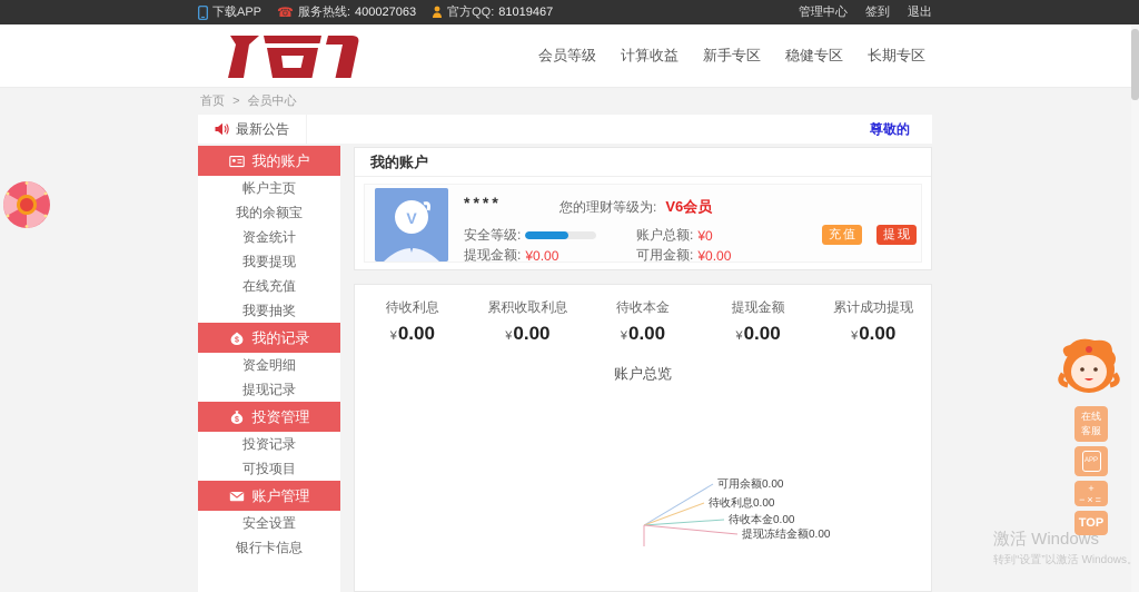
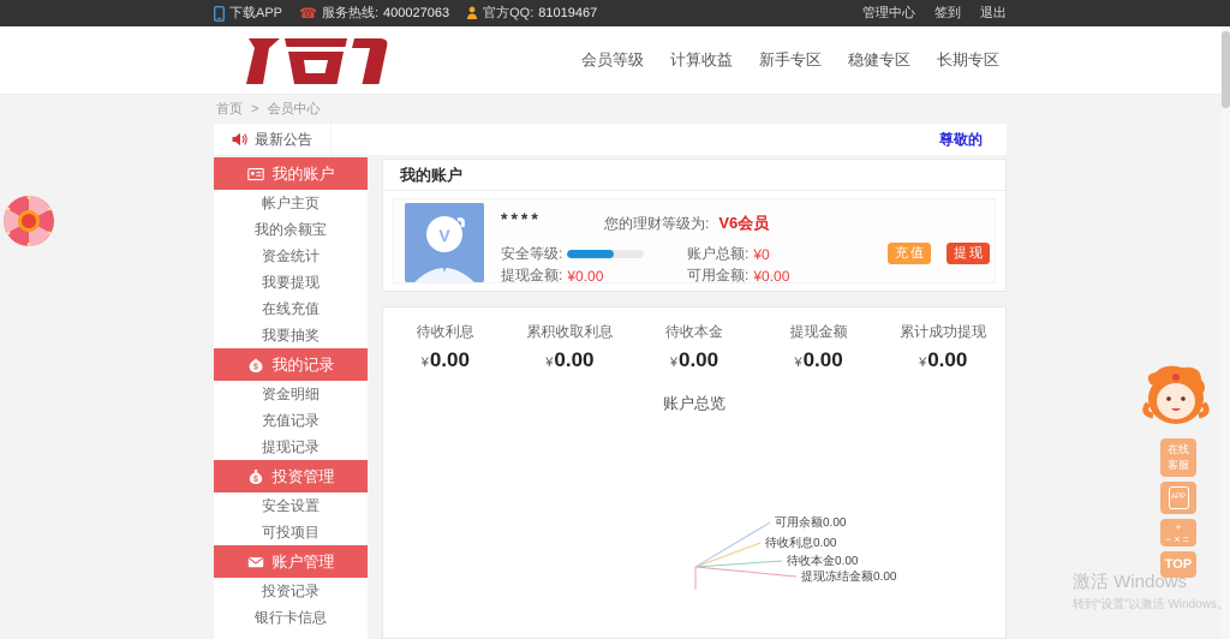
  下载APP
  ☎
  服务热线:
  400027063
  官方QQ:
  81019467
  管理中心
  签到
  退出
  会员等级
  计算收益
  新手专区
  稳健专区
  长期专区
  首页 > 会员中心
  最新公告
  尊敬的
  我的账户
  帐户主页
  我的余额宝
  资金统计
  我要提现
  在线充值
  我要抽奖
  我的记录
  资金明细
+ 充值记录
  提现记录
  投资管理
- 投资记录
+ 安全设置
  可投项目
  账户管理
- 安全设置
+ 投资记录
  银行卡信息
  我的账户
  V
  ****
  您的理财等级为:
  V6会员
  安全等级:
  提现金额:
  ¥0.00
  账户总额:
  ¥0
  可用金额:
  ¥0.00
  充值
  提现
  待收利息
  ¥0.00
  累积收取利息
  ¥0.00
  待收本金
  ¥0.00
  提现金额
  ¥0.00
  累计成功提现
  ¥0.00
  账户总览
  可用余额0.00
  待收利息0.00
  待收本金0.00
  提现冻结金额0.00
  在线客服
  +−×=
  TOP
  激活 Windows
  转到“设置”以激活 Windows
